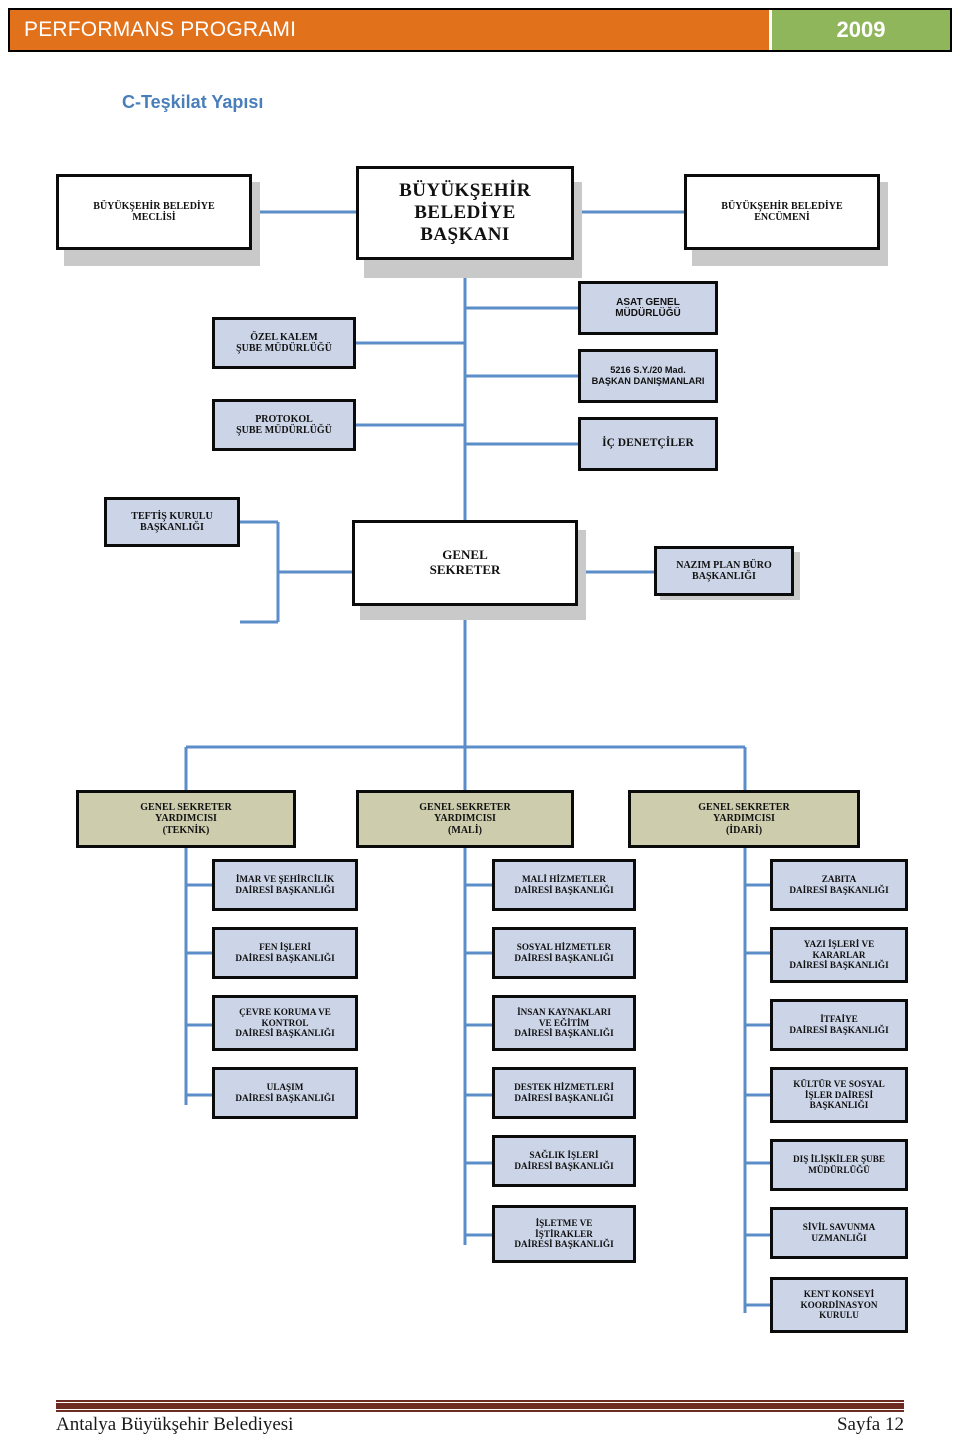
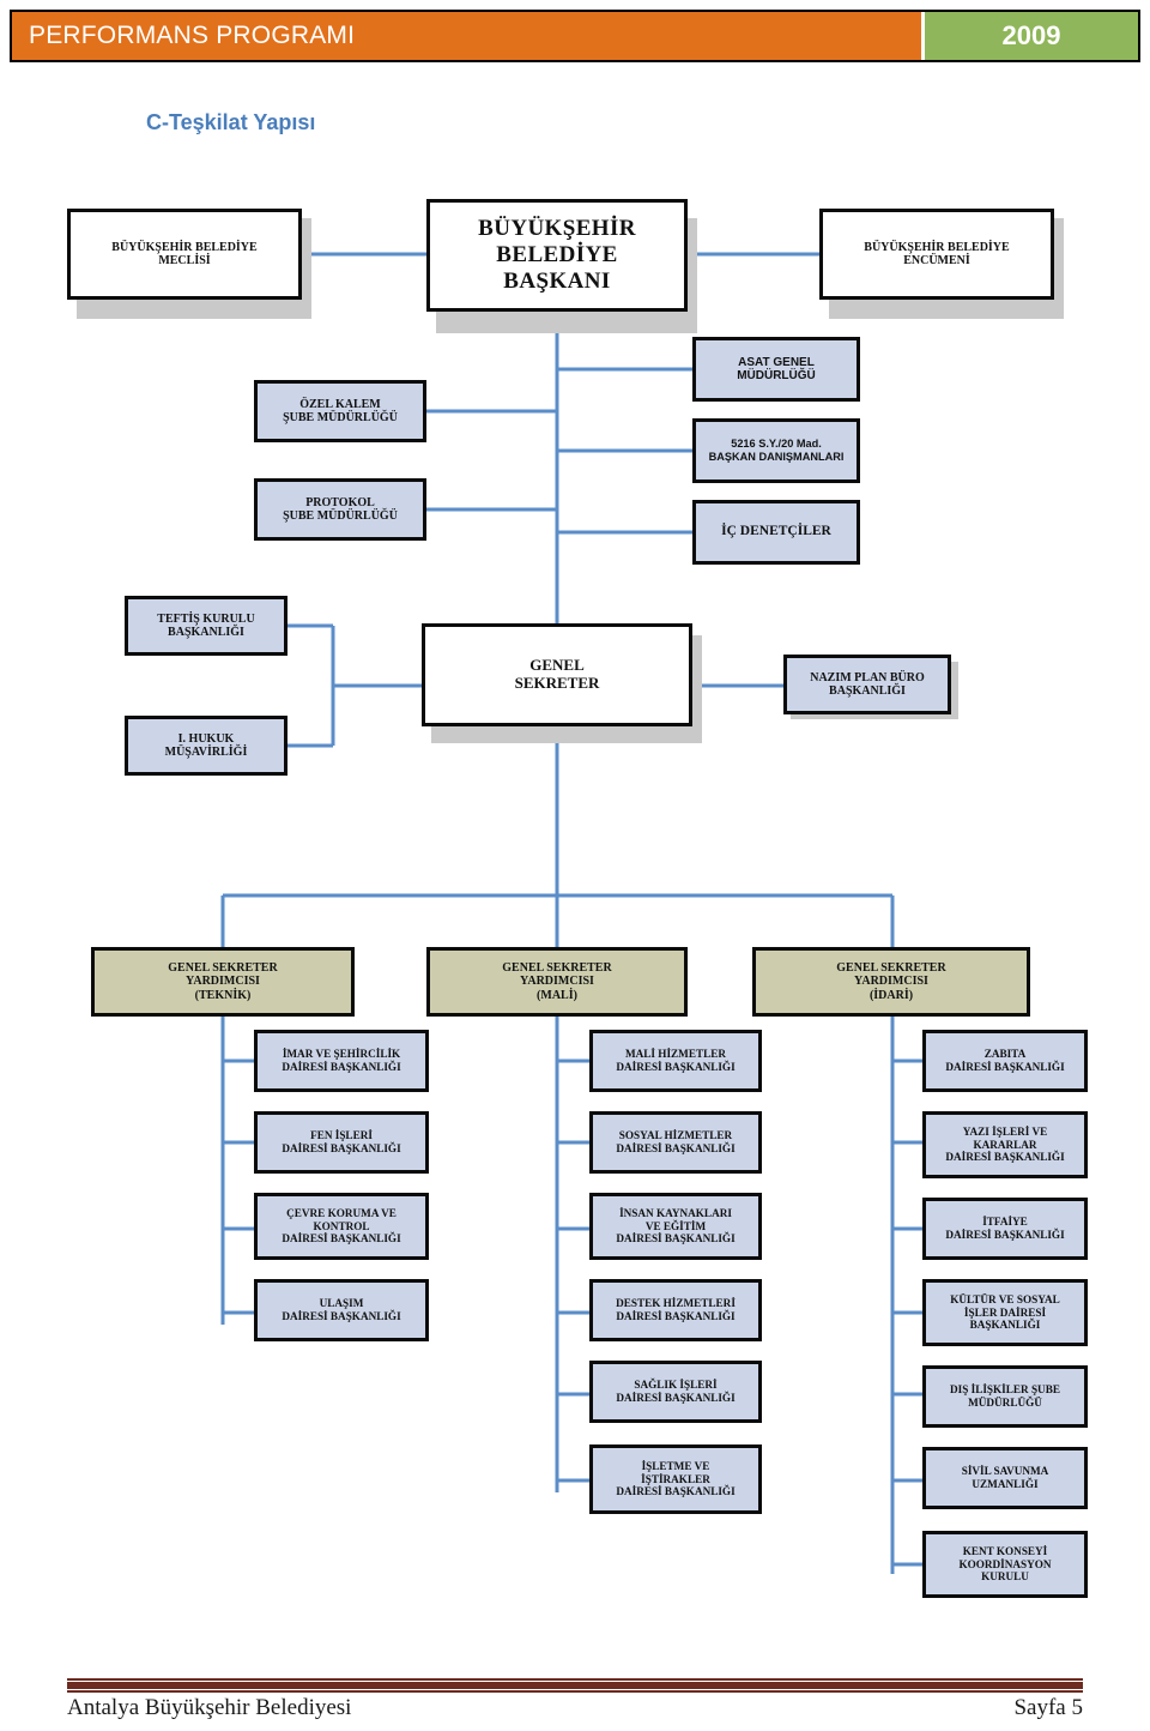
  PERFORMANS PROGRAMI
  2009
  C-Teşkilat Yapısı
  BÜYÜKŞEHİR BELEDİYE
  MECLİSİ
  BÜYÜKŞEHİR
  BELEDİYE
  BAŞKANI
  BÜYÜKŞEHİR BELEDİYE
  ENCÜMENİ
  ÖZEL KALEM
  ŞUBE MÜDÜRLÜĞÜ
  PROTOKOL
  ŞUBE MÜDÜRLÜĞÜ
  ASAT GENEL
  MÜDÜRLÜĞÜ
  5216 S.Y./20 Mad.
  BAŞKAN DANIŞMANLARI
  İÇ DENETÇİLER
  TEFTİŞ KURULU
  BAŞKANLIĞI
+ I. HUKUK
+ MÜŞAVİRLİĞİ
  GENEL
  SEKRETER
  NAZIM PLAN BÜRO
  BAŞKANLIĞI
  GENEL SEKRETER
  YARDIMCISI
  (TEKNİK)
  GENEL SEKRETER
  YARDIMCISI
  (MALİ)
  GENEL SEKRETER
  YARDIMCISI
  (İDARİ)
  İMAR VE ŞEHİRCİLİK
  DAİRESİ BAŞKANLIĞI
  FEN İŞLERİ
  DAİRESİ BAŞKANLIĞI
  ÇEVRE KORUMA VE
  KONTROL
  DAİRESİ BAŞKANLIĞI
  ULAŞIM
  DAİRESİ BAŞKANLIĞI
  MALİ HİZMETLER
  DAİRESİ BAŞKANLIĞI
  SOSYAL HİZMETLER
  DAİRESİ BAŞKANLIĞI
  İNSAN KAYNAKLARI
  VE EĞİTİM
  DAİRESİ BAŞKANLIĞI
  DESTEK HİZMETLERİ
  DAİRESİ BAŞKANLIĞI
  SAĞLIK İŞLERİ
  DAİRESİ BAŞKANLIĞI
  İŞLETME VE
  İŞTİRAKLER
  DAİRESİ BAŞKANLIĞI
  ZABITA
  DAİRESİ BAŞKANLIĞI
  YAZI İŞLERİ VE
  KARARLAR
  DAİRESİ BAŞKANLIĞI
  İTFAİYE
  DAİRESİ BAŞKANLIĞI
  KÜLTÜR VE SOSYAL
  İŞLER DAİRESİ
  BAŞKANLIĞI
  DIŞ İLİŞKİLER ŞUBE
  MÜDÜRLÜĞÜ
  SİVİL SAVUNMA
  UZMANLIĞI
  KENT KONSEYİ
  KOORDİNASYON
  KURULU
  Antalya Büyükşehir Belediyesi
- Sayfa 12
+ Sayfa 5
